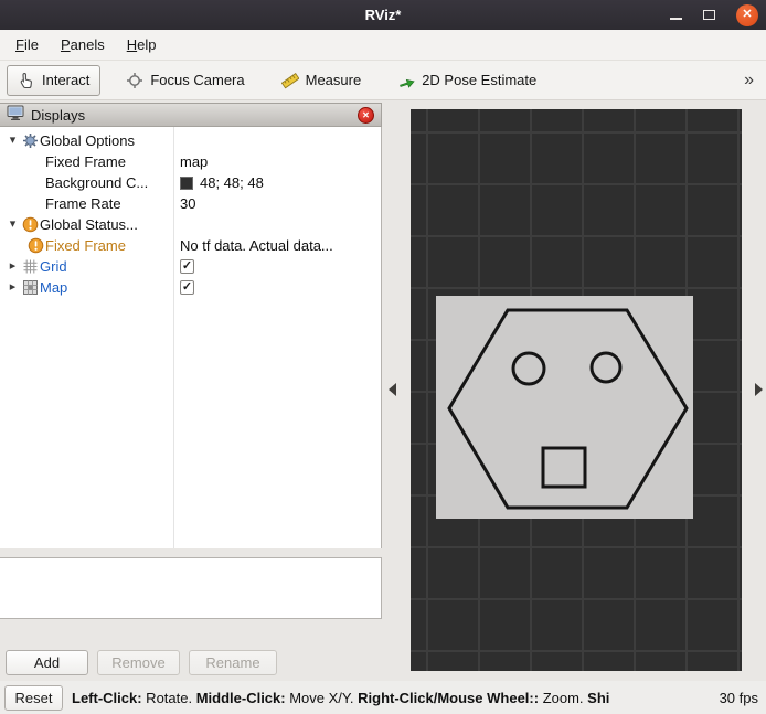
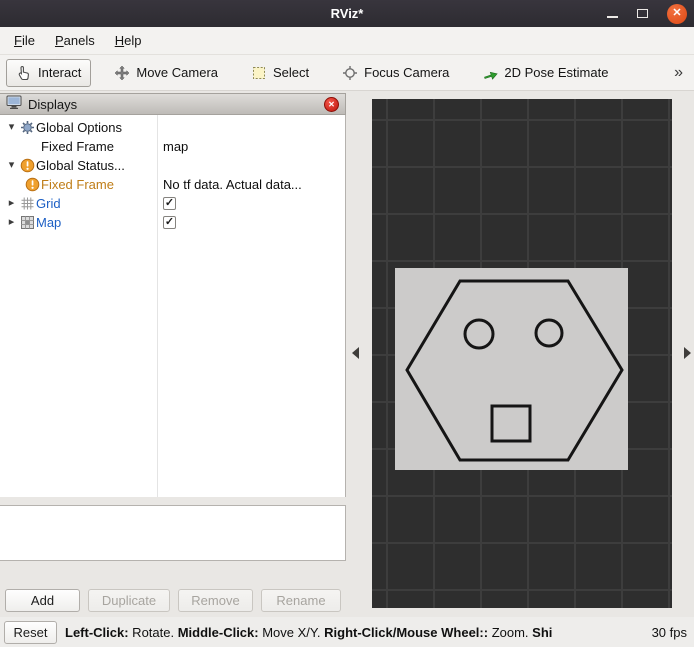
  RViz*
  ✕
  File
  Panels
  Help
  Interact
+ Move Camera
+ Select
  Focus Camera
- Measure
  2D Pose Estimate
  »
  Displays
  ✕
  ▾
  Global Options
  Fixed Frame
  map
- Background C...
- 48; 48; 48
- Frame Rate
- 30
  ▾
  Global Status...
  Fixed Frame
  No tf data. Actual data...
  ▸
  Grid
  ✓
  ▸
  Map
  ✓
  Add
+ Duplicate
  Remove
  Rename
  Reset
  Left-Click: Rotate. Middle-Click: Move X/Y. Right-Click/Mouse Wheel:: Zoom. Shi
  30 fps
